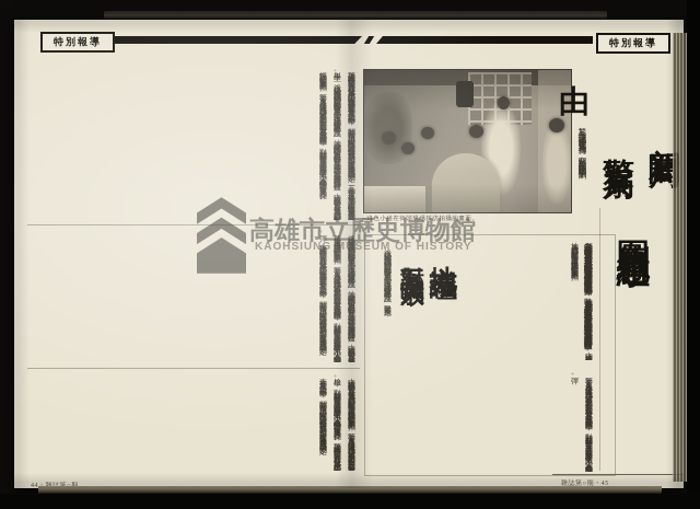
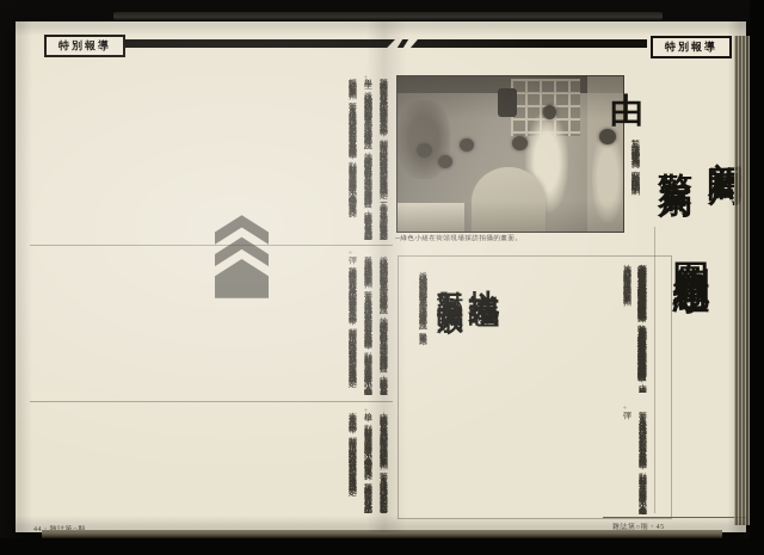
- 高雄市立歷史博物館
- KAOHSIUNG MUSEUM OF HISTORY
